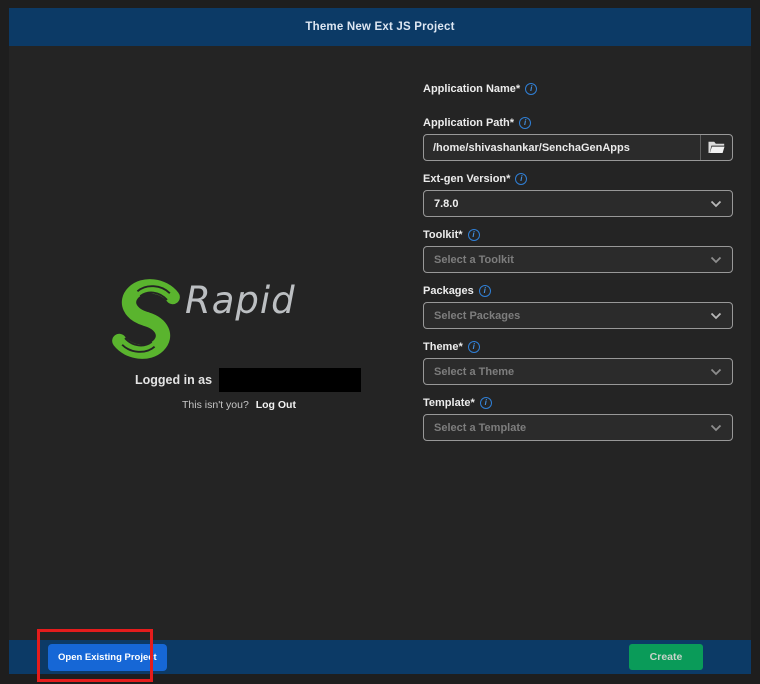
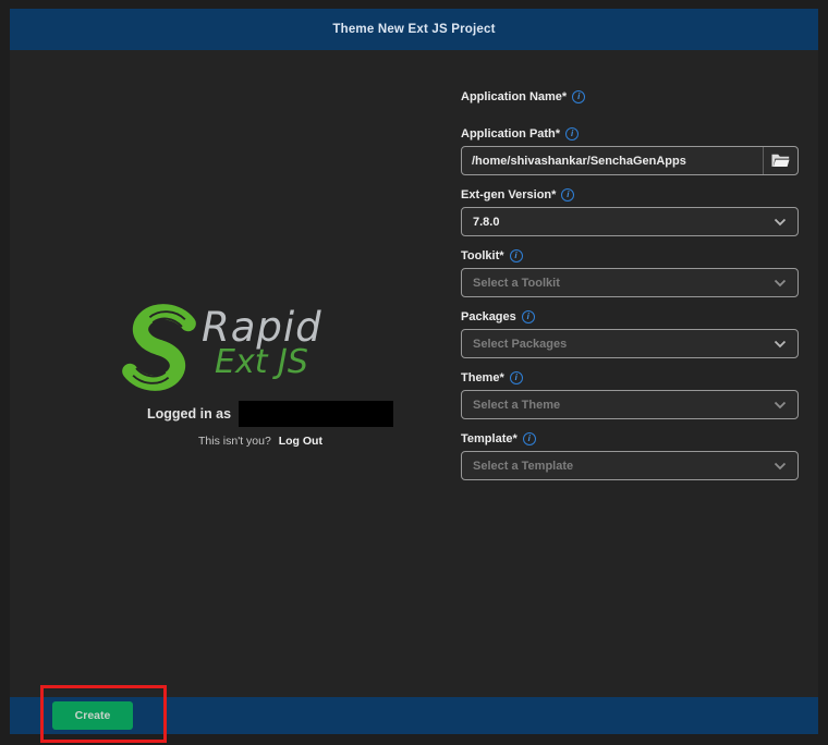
  Theme New Ext JS Project
  Rapid
+ Ext JS
  Logged in as
  This isn't you? Log Out
  Application Name*
  i
  Application Path*
  i
  /home/shivashankar/SenchaGenApps
  Ext-gen Version*
  i
  7.8.0
  Toolkit*
  i
  Select a Toolkit
  Packages
  i
  Select Packages
  Theme*
  i
  Select a Theme
  Template*
  i
  Select a Template
- Open Existing Project
  Create
